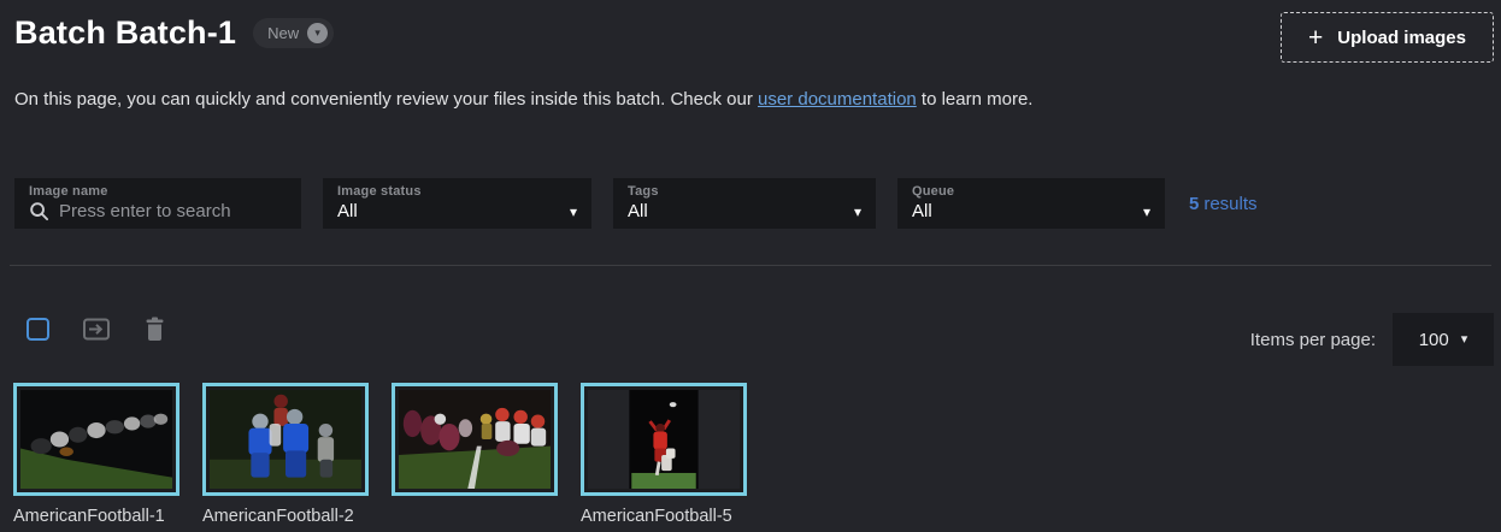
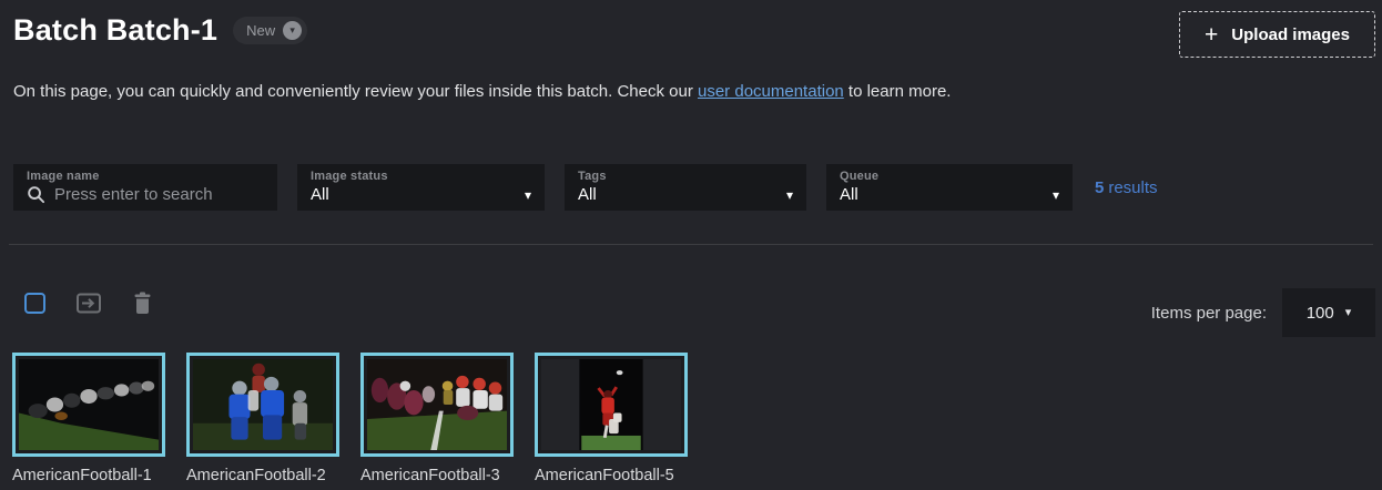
  Batch Batch-1
  New
  ▾
  +
  Upload images
  On this page, you can quickly and conveniently review your files inside this batch. Check our user documentation to learn more.
  Image name
  Press enter to search
  Image status
  All
  ▾
  Tags
  All
  ▾
  Queue
  All
  ▾
  5 results
  Items per page:
  100
  ▾
  AmericanFootball-1
  AmericanFootball-2
+ AmericanFootball-3
  AmericanFootball-5
